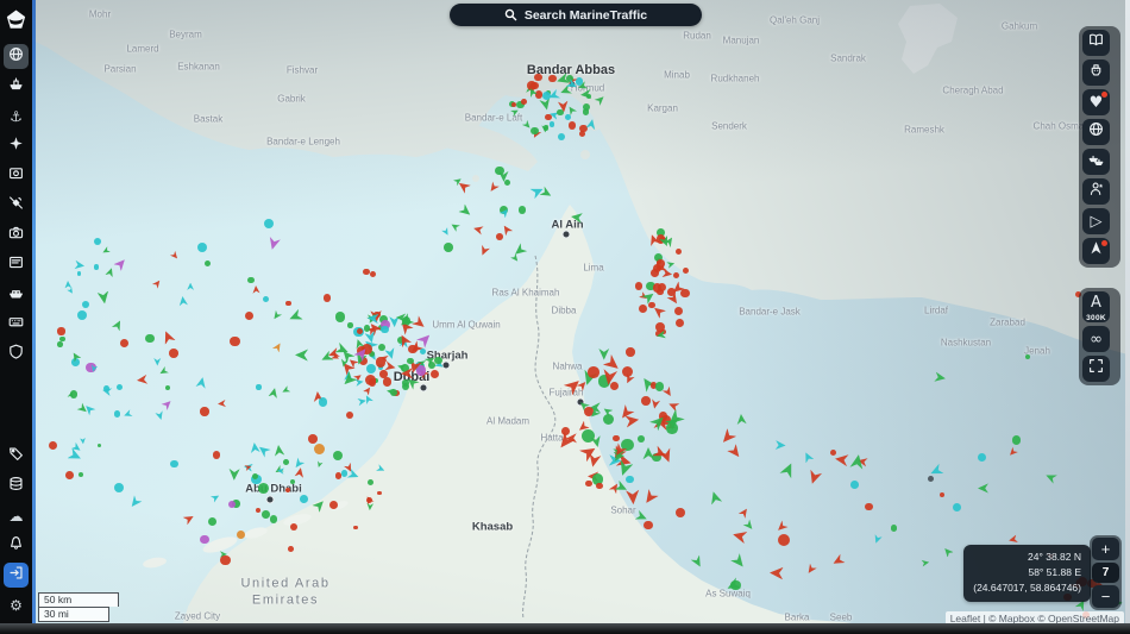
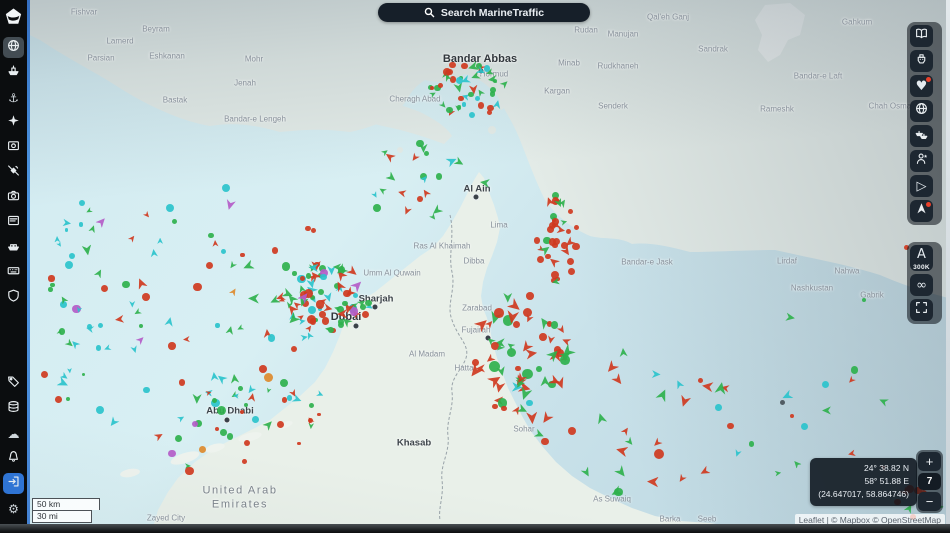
  Bandar Abbas
  Dubai
  Sarjah
  Ab Dhbi
  Al Ain
  Ras Al Khaimah
  Umm Al Quwain
  Fujairah
  Khasab
  Sohar
  United Arab
  Emirates
- Mohr
+ Fishvar
  Beyram
  Lamerd
  Eshkanan
  Parsian
- Fishvar
+ Mohr
- Gabrik
+ Jenah
  Bastak
  Bandar-e Lengeh
- Bandar-e Laft
+ Cheragh Abad
  Minab
  Kargan
  Rudan
  Manujan
  Qal'eh Ganj
  Gahkum
  Sandrak
  Rudkhaneh
- Cheragh Abad
+ Bandar-e Laft
  Senderk
  Rameshk
  Chah Osma
  Bandar-e Jask
  Lirdaf
- Zarabad
+ Nahwa
  Nashkustan
- Jenah
+ Gabrik
  Lima
  Dibba
- Nahwa
+ Zarabad
  Al Madam
  Hatta
  Zayed City
  As Suwaiq
  Barka
  Seeb
  Search MarineTraffic
  ♥
  ▷
  A
  ∞
  +
  7
  −
  24° 38.82 N
  58° 51.88 E
  (24.647017, 58.864746)
  50 km
  30 mi
  Leaflet | © Mapbox © OpenStreetMap
  ⚓
  ☁
  ⚙
